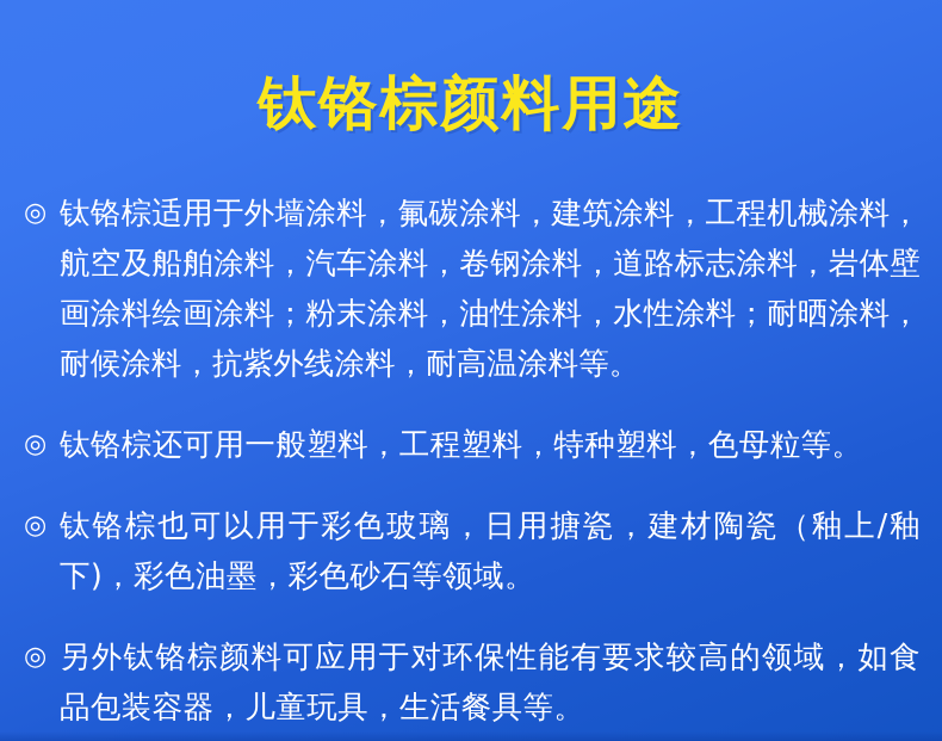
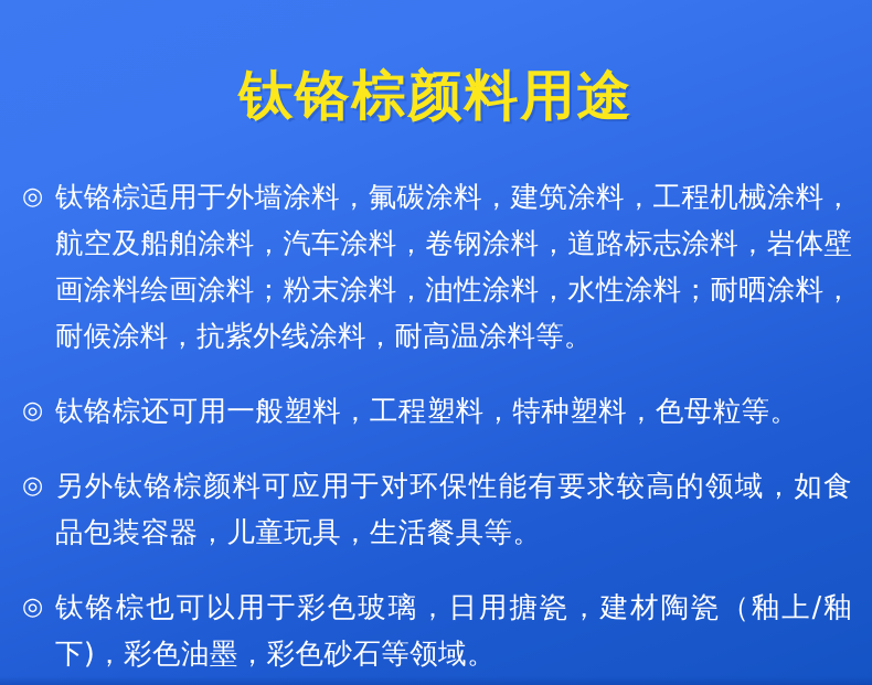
  钛铬棕颜料用途
  ◎
  钛铬棕适用于外墙涂料，氟碳涂料，建筑涂料，工程机械涂料，航空及船舶涂料，汽车涂料，卷钢涂料，道路标志涂料，岩体壁画涂料绘画涂料；粉末涂料，油性涂料，水性涂料；耐晒涂料，耐候涂料，抗紫外线涂料，耐高温涂料等。
  ◎
  钛铬棕还可用一般塑料，工程塑料，特种塑料，色母粒等。
  ◎
- 钛铬棕也可以用于彩色玻璃，日用搪瓷，建材陶瓷（釉上/釉下)，彩色油墨，彩色砂石等领域。
+ 另外钛铬棕颜料可应用于对环保性能有要求较高的领域，如食品包装容器，儿童玩具，生活餐具等。
  ◎
- 另外钛铬棕颜料可应用于对环保性能有要求较高的领域，如食品包装容器，儿童玩具，生活餐具等。
+ 钛铬棕也可以用于彩色玻璃，日用搪瓷，建材陶瓷（釉上/釉下)，彩色油墨，彩色砂石等领域。
